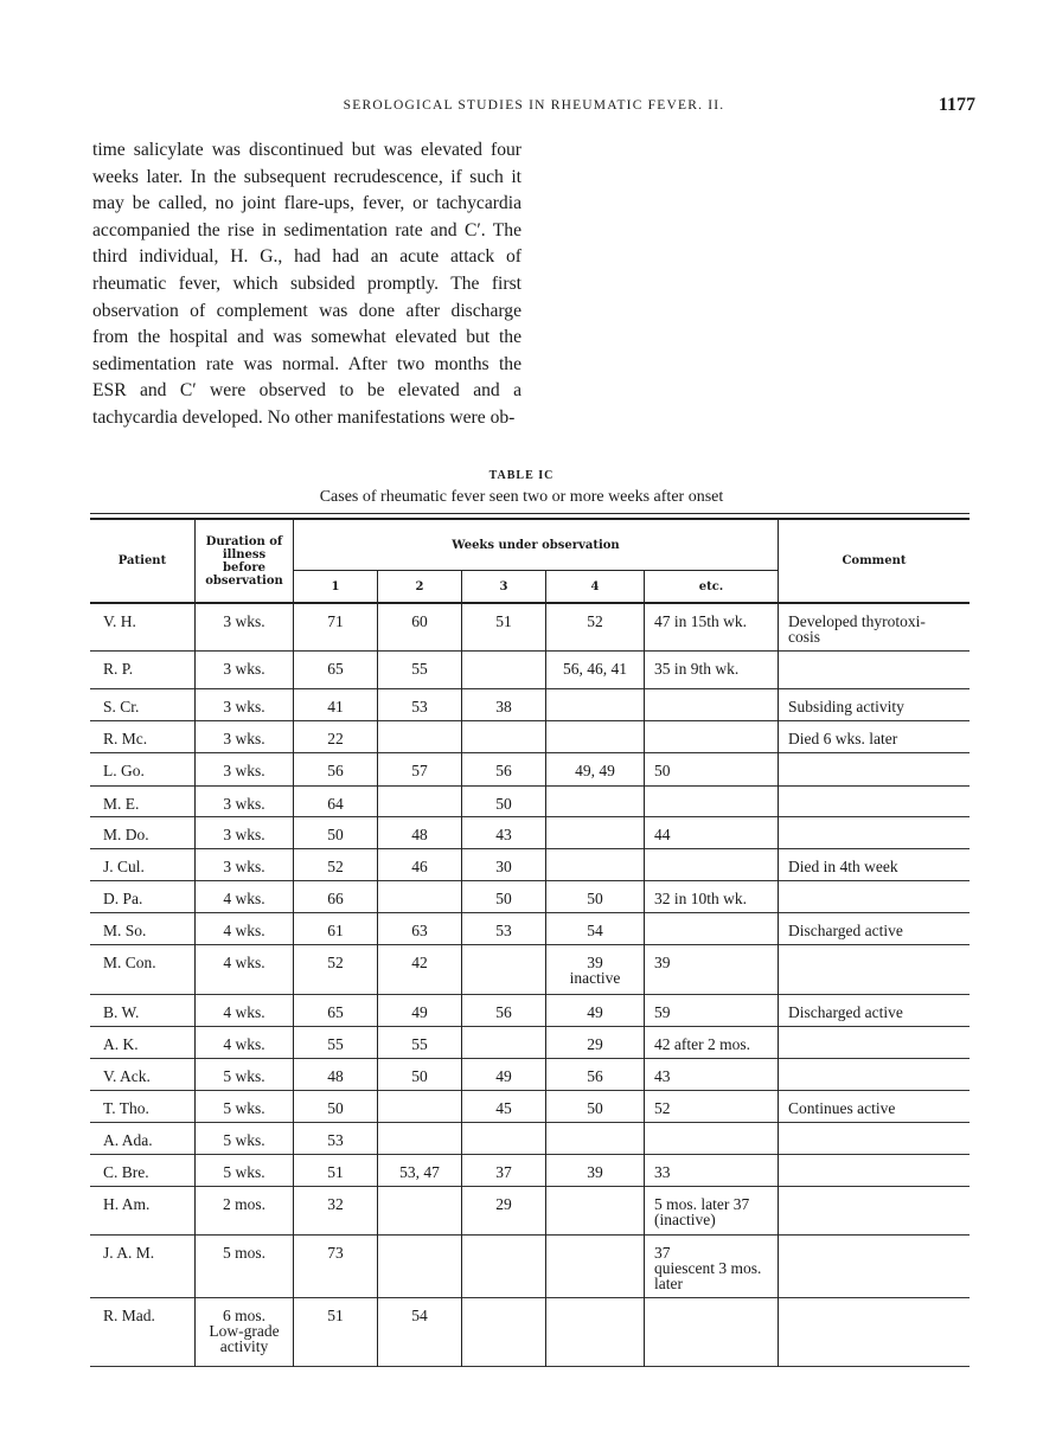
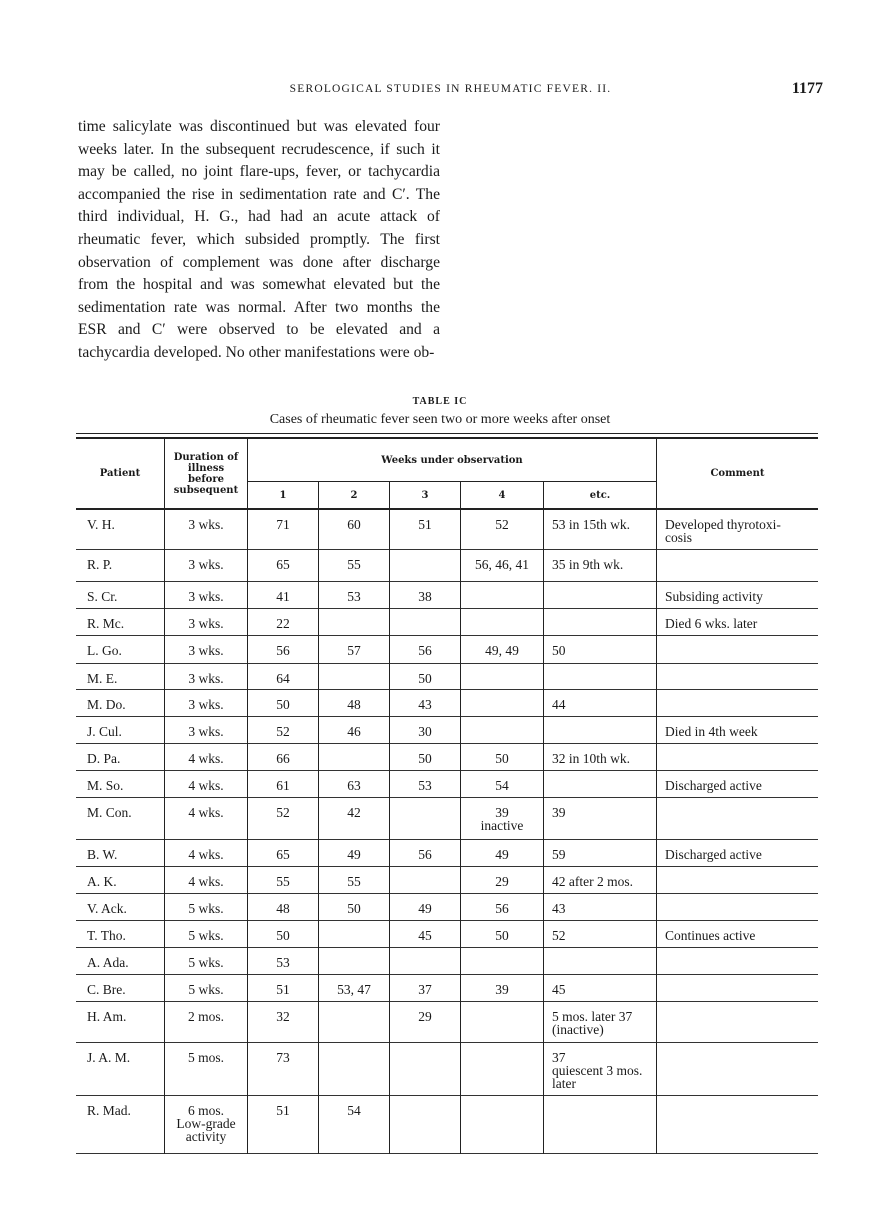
  SEROLOGICAL STUDIES IN RHEUMATIC FEVER. II.
  1177
  time salicylate was discontinued but was elevated four weeks later. In the subsequent recrudescence, if such it may be called, no joint flare-ups, fever, or tachycardia accompanied the rise in sedimentation rate and C′. The third individual, H. G., had had an acute attack of rheumatic fever, which subsided promptly. The first observation of complement was done after discharge from the hospital and was somewhat elevated but the sedimentation rate was normal. After two months the ESR and C′ were observed to be elevated and a tachycardia developed. No other manifestations were ob-
  TABLE IC
  Cases of rheumatic fever seen two or more weeks after onset
- Patient	Duration of illness before observation	Weeks under observation	Comment
+ Patient	Duration of illness before subsequent	Weeks under observation	Comment
  1	2	3	4	etc.
- V. H.	3 wks.	71	60	51	52	47 in 15th wk.	Developed thyrotoxi- cosis
+ V. H.	3 wks.	71	60	51	52	53 in 15th wk.	Developed thyrotoxi- cosis
  R. P.	3 wks.	65	55		56, 46, 41	35 in 9th wk.
  S. Cr.	3 wks.	41	53	38			Subsiding activity
  R. Mc.	3 wks.	22					Died 6 wks. later
  L. Go.	3 wks.	56	57	56	49, 49	50
  M. E.	3 wks.	64		50
  M. Do.	3 wks.	50	48	43		44
  J. Cul.	3 wks.	52	46	30			Died in 4th week
  D. Pa.	4 wks.	66		50	50	32 in 10th wk.
  M. So.	4 wks.	61	63	53	54		Discharged active
  M. Con.	4 wks.	52	42		39 inactive	39
  B. W.	4 wks.	65	49	56	49	59	Discharged active
  A. K.	4 wks.	55	55		29	42 after 2 mos.
  V. Ack.	5 wks.	48	50	49	56	43
  T. Tho.	5 wks.	50		45	50	52	Continues active
  A. Ada.	5 wks.	53
- C. Bre.	5 wks.	51	53, 47	37	39	33
+ C. Bre.	5 wks.	51	53, 47	37	39	45
  H. Am.	2 mos.	32		29		5 mos. later 37 (inactive)
  J. A. M.	5 mos.	73				37 quiescent 3 mos. later
  R. Mad.	6 mos. Low-grade activity	51	54
